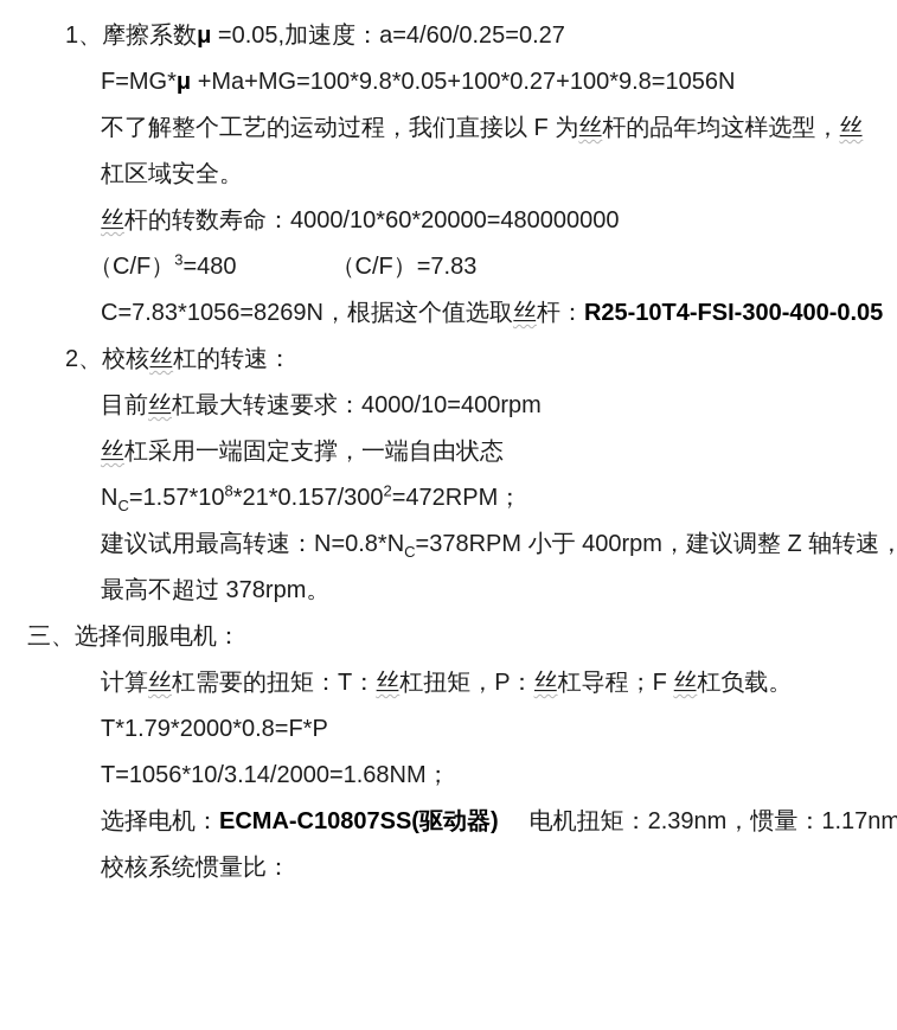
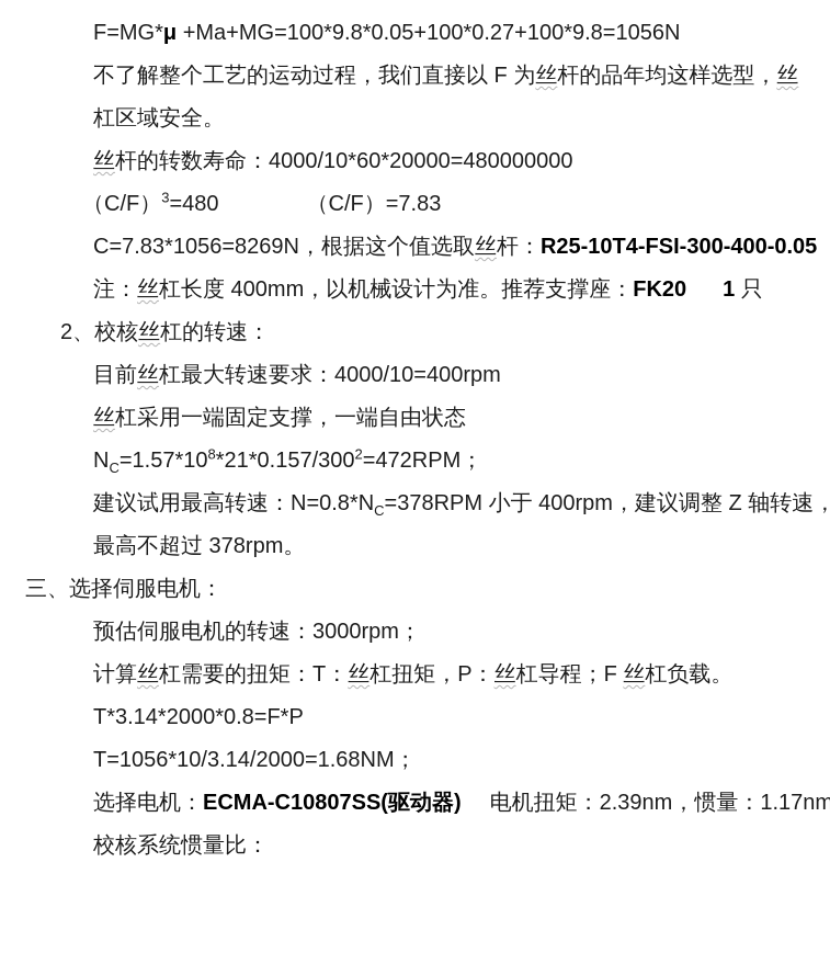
- 1、摩擦系数μ =0.05,加速度：a=4/60/0.25=0.27
  F=MG*μ +Ma+MG=100*9.8*0.05+100*0.27+100*9.8=1056N
  不了解整个工艺的运动过程，我们直接以 F 为丝杆的品年均这样选型，丝
  杠区域安全。
  丝杆的转数寿命：4000/10*60*20000=480000000
  （C/F）3=480 （C/F）=7.83
  C=7.83*1056=8269N，根据这个值选取丝杆：R25-10T4-FSI-300-400-0.05
+ 注：丝杠长度 400mm，以机械设计为准。推荐支撑座：FK20 1 只
  2、校核丝杠的转速：
  目前丝杠最大转速要求：4000/10=400rpm
  丝杠采用一端固定支撑，一端自由状态
  NC=1.57*108*21*0.157/3002=472RPM；
  建议试用最高转速：N=0.8*NC=378RPM 小于 400rpm，建议调整 Z 轴转速，
  最高不超过 378rpm。
  三、选择伺服电机：
+ 预估伺服电机的转速：3000rpm；
  计算丝杠需要的扭矩：T：丝杠扭矩，P：丝杠导程；F 丝杠负载。
- T*1.79*2000*0.8=F*P
+ T*3.14*2000*0.8=F*P
  T=1056*10/3.14/2000=1.68NM；
  选择电机：ECMA-C10807SS(驱动器) 电机扭矩：2.39nm，惯量：1.17nm
  校核系统惯量比：
